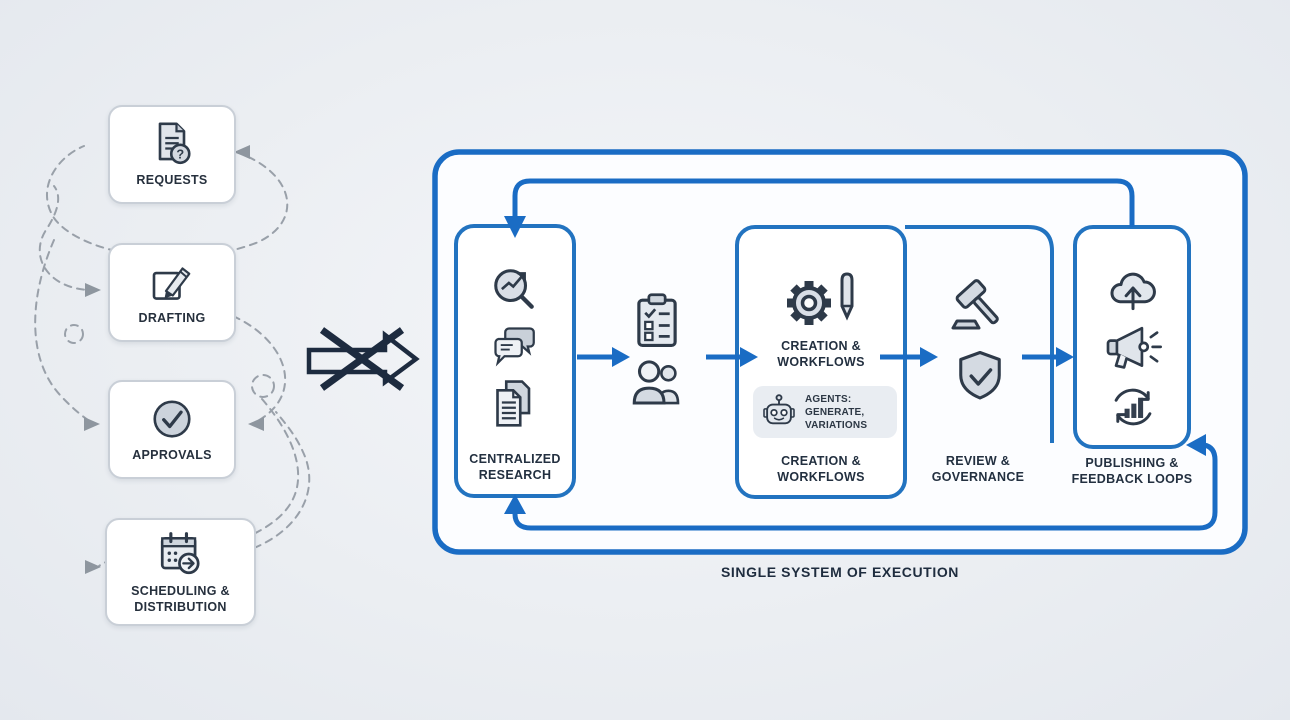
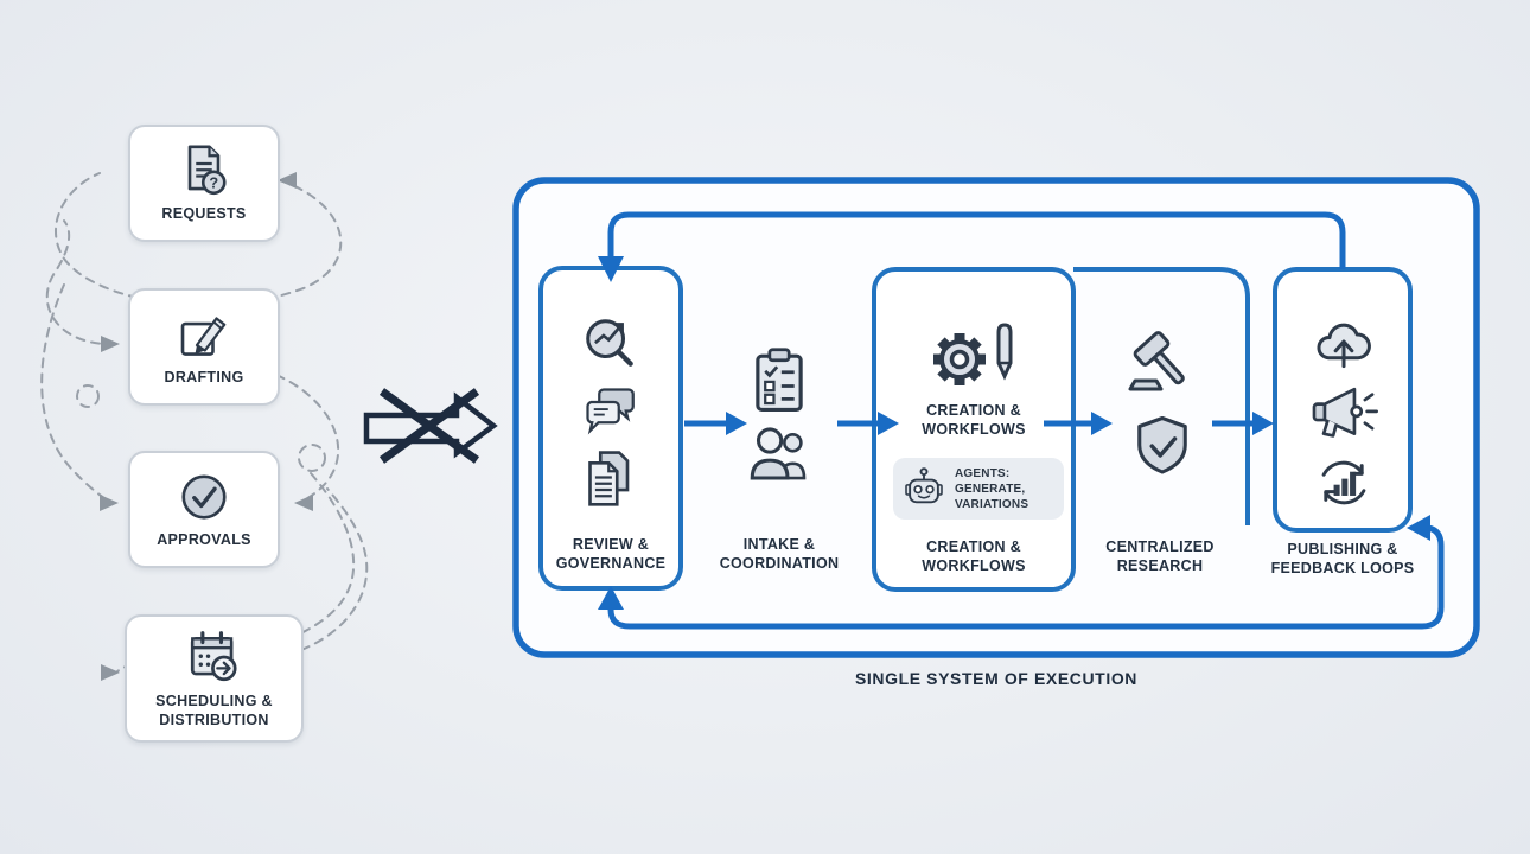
  ?
  REQUESTS
  DRAFTING
  APPROVALS
  SCHEDULING & DISTRIBUTION
  AGENTS: GENERATE, VARIATIONS
- CENTRALIZED RESEARCH
+ REVIEW & GOVERNANCE
+ INTAKE & COORDINATION
  CREATION & WORKFLOWS
  CREATION & WORKFLOWS
- REVIEW & GOVERNANCE
+ CENTRALIZED RESEARCH
  PUBLISHING & FEEDBACK LOOPS
  SINGLE SYSTEM OF EXECUTION
